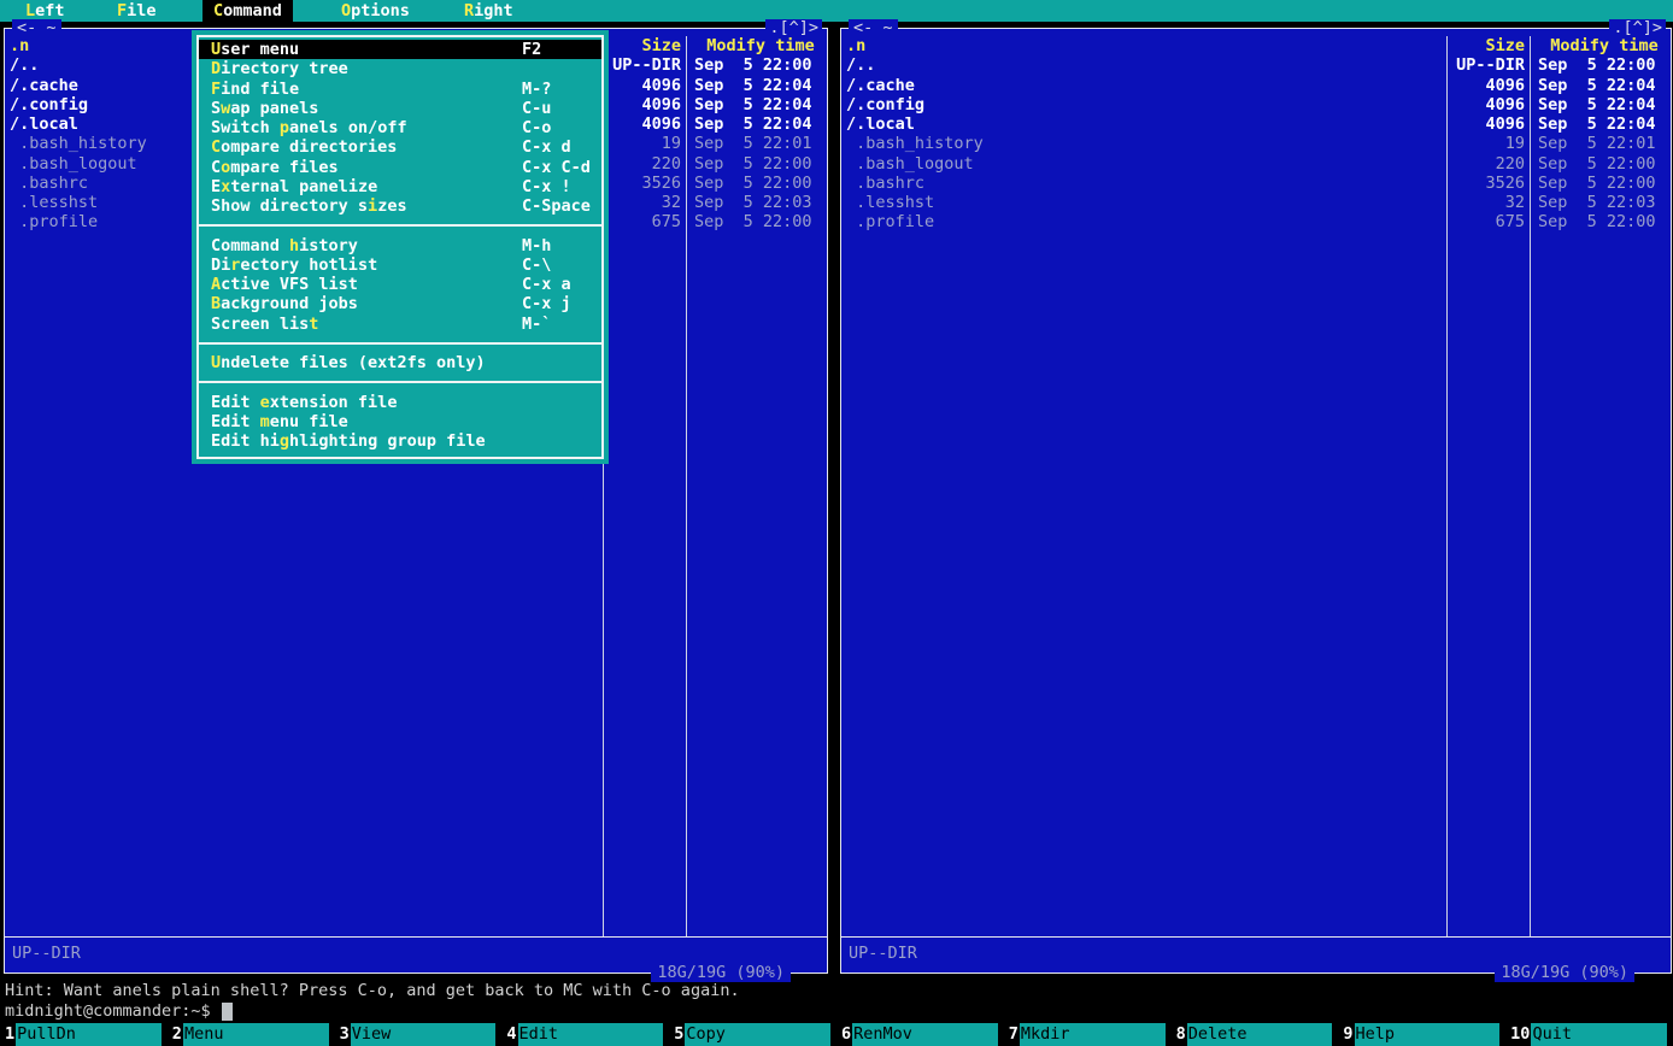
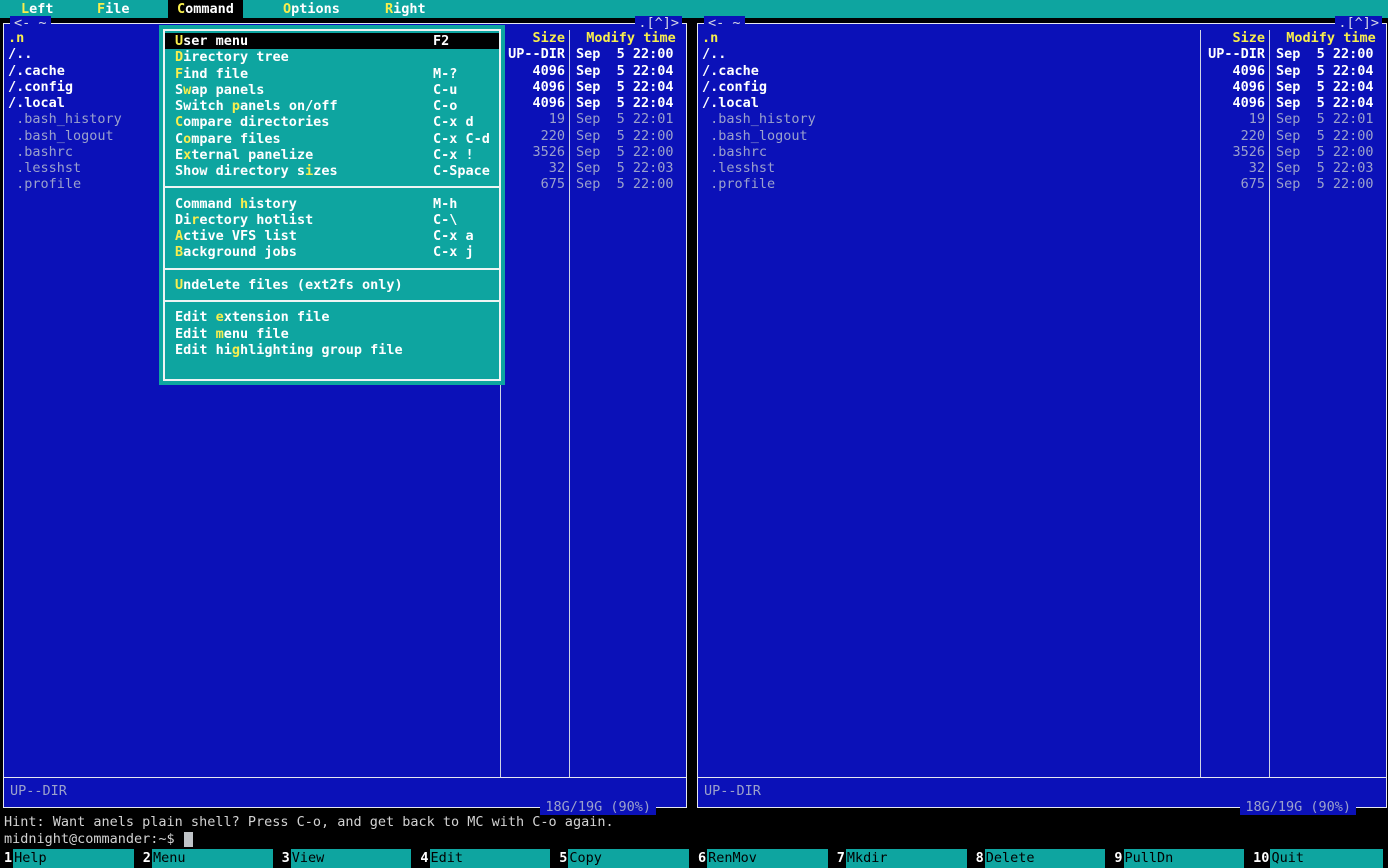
  Left
  File
  Command
  Options
  Right
  <- ~
  .[^]>
  .n
  /..
  /.cache
  /.config
  /.local
  .bash_history
  .bash_logout
  .bashrc
  .lesshst
  .profile
  Size
  UP--DIR
  4096
  4096
  4096
  19
  220
  3526
  32
  675
  Modify time
  Sep 5 22:00
  Sep 5 22:04
  Sep 5 22:04
  Sep 5 22:04
  Sep 5 22:01
  Sep 5 22:00
  Sep 5 22:00
  Sep 5 22:03
  Sep 5 22:00
  UP--DIR
  18G/19G (90%)
  <- ~
  .[^]>
  .n
  /..
  /.cache
  /.config
  /.local
  .bash_history
  .bash_logout
  .bashrc
  .lesshst
  .profile
  Size
  UP--DIR
  4096
  4096
  4096
  19
  220
  3526
  32
  675
  Modify time
  Sep 5 22:00
  Sep 5 22:04
  Sep 5 22:04
  Sep 5 22:04
  Sep 5 22:01
  Sep 5 22:00
  Sep 5 22:00
  Sep 5 22:03
  Sep 5 22:00
  UP--DIR
  18G/19G (90%)
  User menu
  F2
  Directory tree
  Find file
  M-?
  Swap panels
  C-u
  Switch panels on/off
  C-o
  Compare directories
  C-x d
  Compare files
  C-x C-d
  External panelize
  C-x !
  Show directory sizes
  C-Space
  Command history
  M-h
  Directory hotlist
  C-\
  Active VFS list
  C-x a
  Background jobs
  C-x j
- Screen list
- M-`
  Undelete files (ext2fs only)
  Edit extension file
  Edit menu file
  Edit highlighting group file
  Hint: Want anels plain shell? Press C-o, and get back to MC with C-o again.
  midnight@commander:~$
  1
- PullDn
+ Help
  2
  Menu
  3
  View
  4
  Edit
  5
  Copy
  6
  RenMov
  7
  Mkdir
  8
  Delete
  9
- Help
+ PullDn
  10
  Quit
